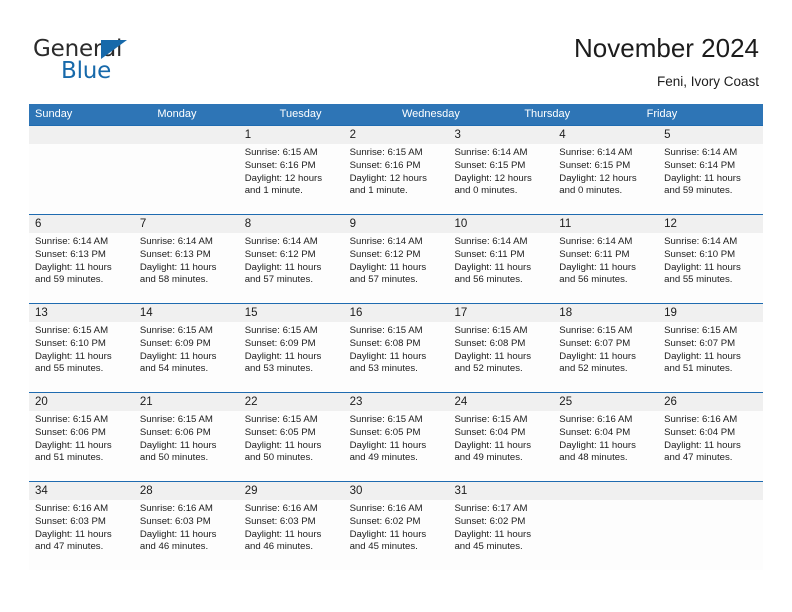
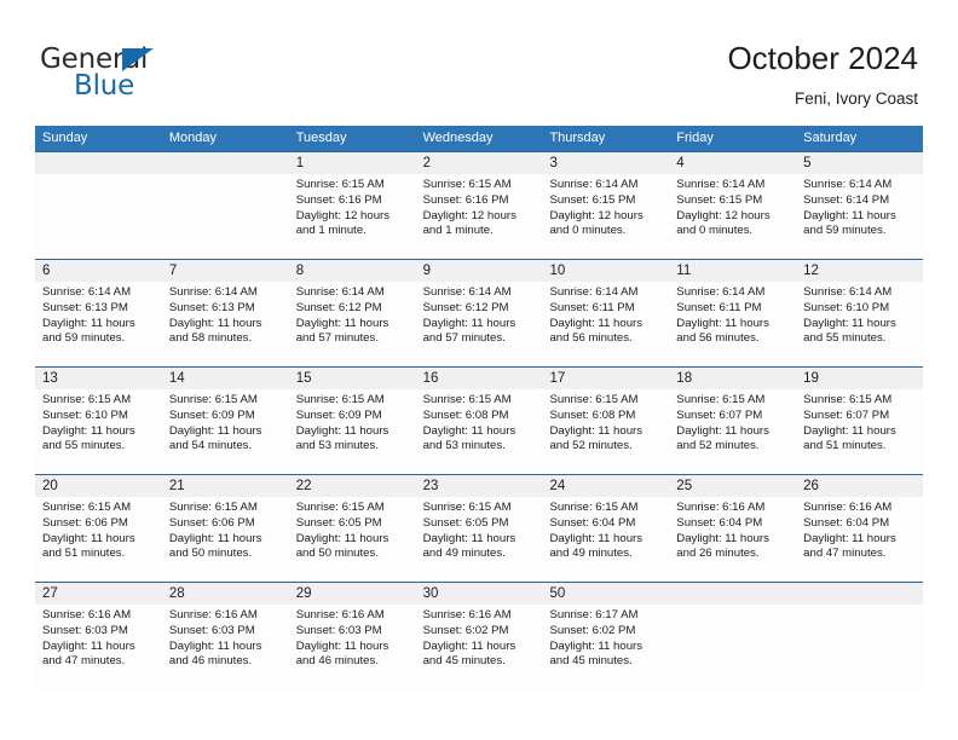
  General
  Blue
- November 2024
+ October 2024
  Feni, Ivory Coast
  Sunday
  Monday
  Tuesday
  Wednesday
  Thursday
  Friday
+ Saturday
  1
  2
  3
  4
  5
  Sunrise: 6:15 AM
  Sunset: 6:16 PM
  Daylight: 12 hours
  and 1 minute.
  Sunrise: 6:15 AM
  Sunset: 6:16 PM
  Daylight: 12 hours
  and 1 minute.
  Sunrise: 6:14 AM
  Sunset: 6:15 PM
  Daylight: 12 hours
  and 0 minutes.
  Sunrise: 6:14 AM
  Sunset: 6:15 PM
  Daylight: 12 hours
  and 0 minutes.
  Sunrise: 6:14 AM
  Sunset: 6:14 PM
  Daylight: 11 hours
  and 59 minutes.
  6
  7
  8
  9
  10
  11
  12
  Sunrise: 6:14 AM
  Sunset: 6:13 PM
  Daylight: 11 hours
  and 59 minutes.
  Sunrise: 6:14 AM
  Sunset: 6:13 PM
  Daylight: 11 hours
  and 58 minutes.
  Sunrise: 6:14 AM
  Sunset: 6:12 PM
  Daylight: 11 hours
  and 57 minutes.
  Sunrise: 6:14 AM
  Sunset: 6:12 PM
  Daylight: 11 hours
  and 57 minutes.
  Sunrise: 6:14 AM
  Sunset: 6:11 PM
  Daylight: 11 hours
  and 56 minutes.
  Sunrise: 6:14 AM
  Sunset: 6:11 PM
  Daylight: 11 hours
  and 56 minutes.
  Sunrise: 6:14 AM
  Sunset: 6:10 PM
  Daylight: 11 hours
  and 55 minutes.
  13
  14
  15
  16
  17
  18
  19
  Sunrise: 6:15 AM
  Sunset: 6:10 PM
  Daylight: 11 hours
  and 55 minutes.
  Sunrise: 6:15 AM
  Sunset: 6:09 PM
  Daylight: 11 hours
  and 54 minutes.
  Sunrise: 6:15 AM
  Sunset: 6:09 PM
  Daylight: 11 hours
  and 53 minutes.
  Sunrise: 6:15 AM
  Sunset: 6:08 PM
  Daylight: 11 hours
  and 53 minutes.
  Sunrise: 6:15 AM
  Sunset: 6:08 PM
  Daylight: 11 hours
  and 52 minutes.
  Sunrise: 6:15 AM
  Sunset: 6:07 PM
  Daylight: 11 hours
  and 52 minutes.
  Sunrise: 6:15 AM
  Sunset: 6:07 PM
  Daylight: 11 hours
  and 51 minutes.
  20
  21
  22
  23
  24
  25
  26
  Sunrise: 6:15 AM
  Sunset: 6:06 PM
  Daylight: 11 hours
  and 51 minutes.
  Sunrise: 6:15 AM
  Sunset: 6:06 PM
  Daylight: 11 hours
  and 50 minutes.
  Sunrise: 6:15 AM
  Sunset: 6:05 PM
  Daylight: 11 hours
  and 50 minutes.
  Sunrise: 6:15 AM
  Sunset: 6:05 PM
  Daylight: 11 hours
  and 49 minutes.
  Sunrise: 6:15 AM
  Sunset: 6:04 PM
  Daylight: 11 hours
  and 49 minutes.
  Sunrise: 6:16 AM
  Sunset: 6:04 PM
  Daylight: 11 hours
- and 48 minutes.
+ and 26 minutes.
  Sunrise: 6:16 AM
  Sunset: 6:04 PM
  Daylight: 11 hours
  and 47 minutes.
- 34
+ 27
  28
  29
  30
- 31
+ 50
  Sunrise: 6:16 AM
  Sunset: 6:03 PM
  Daylight: 11 hours
  and 47 minutes.
  Sunrise: 6:16 AM
  Sunset: 6:03 PM
  Daylight: 11 hours
  and 46 minutes.
  Sunrise: 6:16 AM
  Sunset: 6:03 PM
  Daylight: 11 hours
  and 46 minutes.
  Sunrise: 6:16 AM
  Sunset: 6:02 PM
  Daylight: 11 hours
  and 45 minutes.
  Sunrise: 6:17 AM
  Sunset: 6:02 PM
  Daylight: 11 hours
  and 45 minutes.
